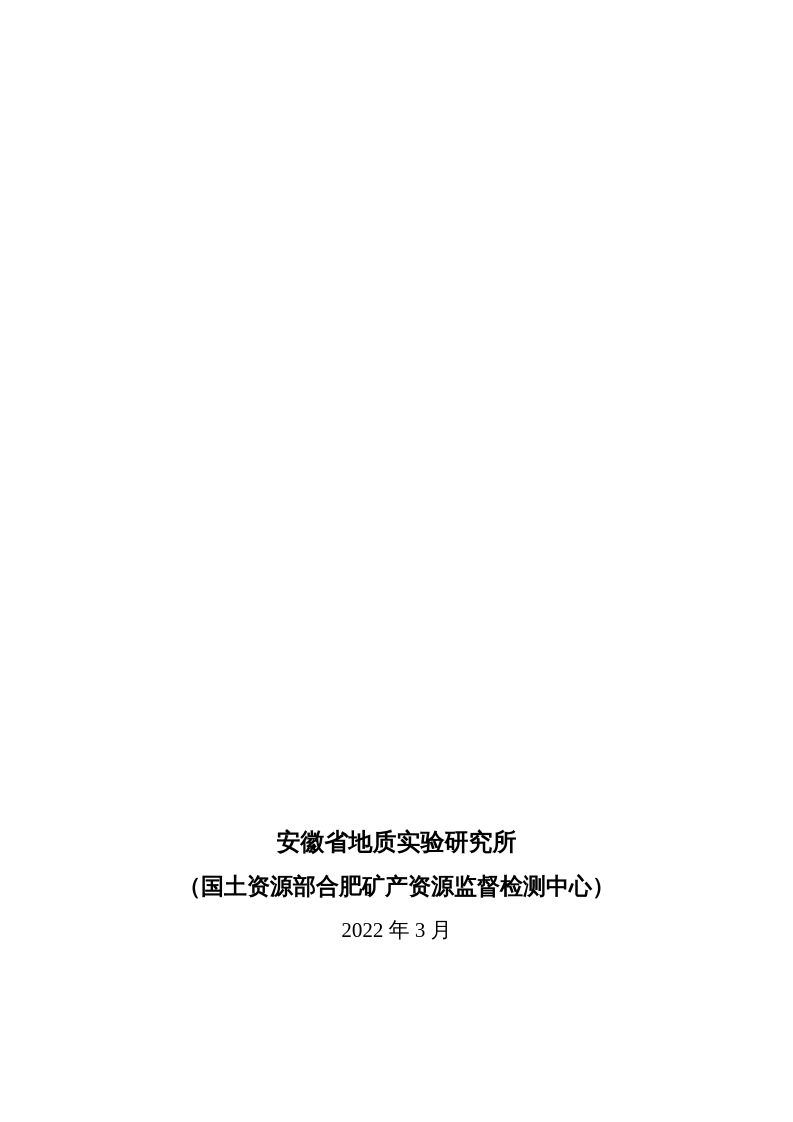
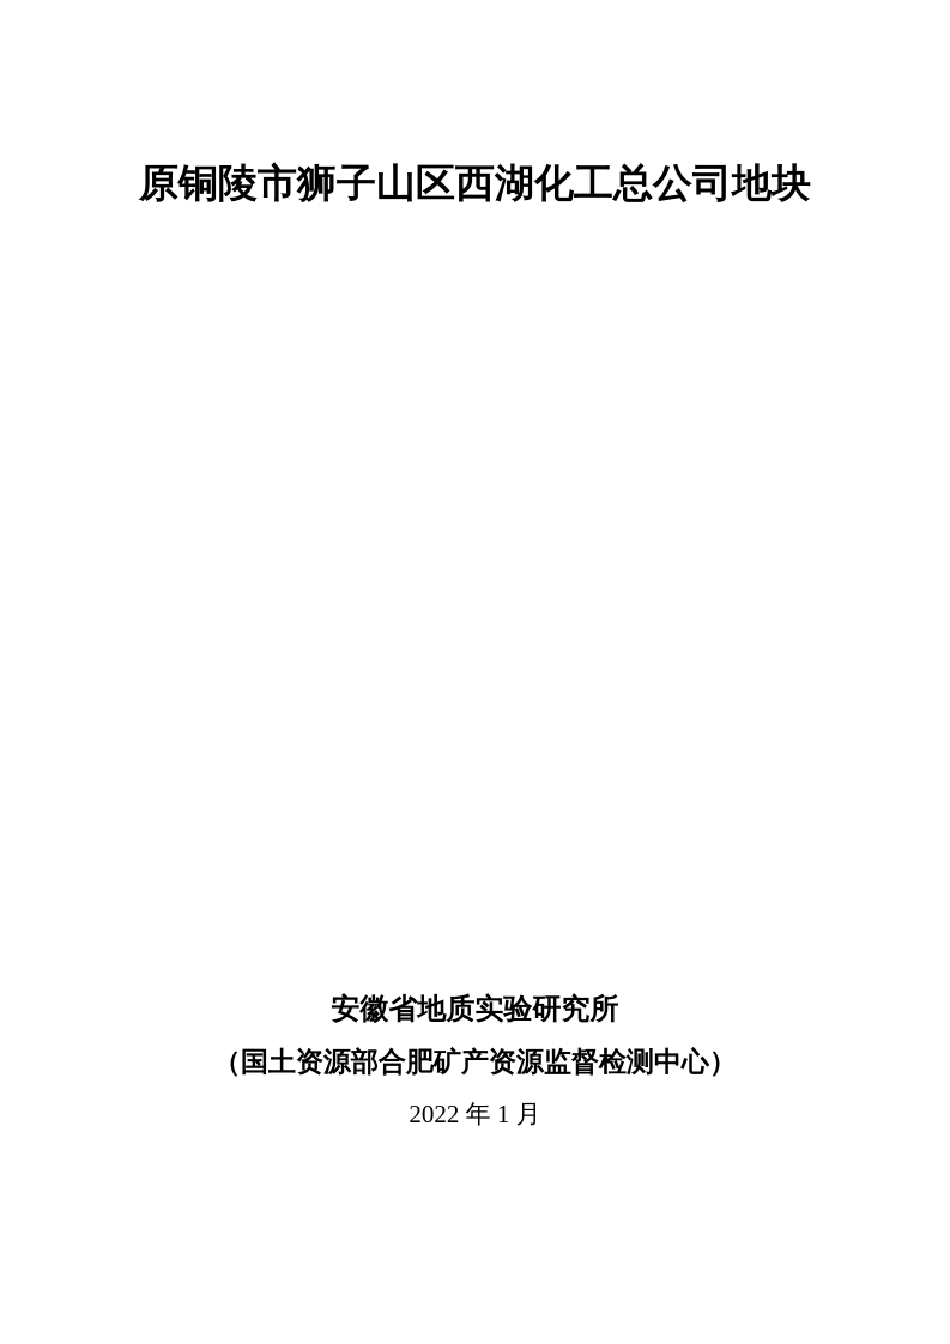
+ 原铜陵市狮子山区西湖化工总公司地块
  安徽省地质实验研究所
  （国土资源部合肥矿产资源监督检测中心）
- 2022 年 3 月
+ 2022 年 1 月
